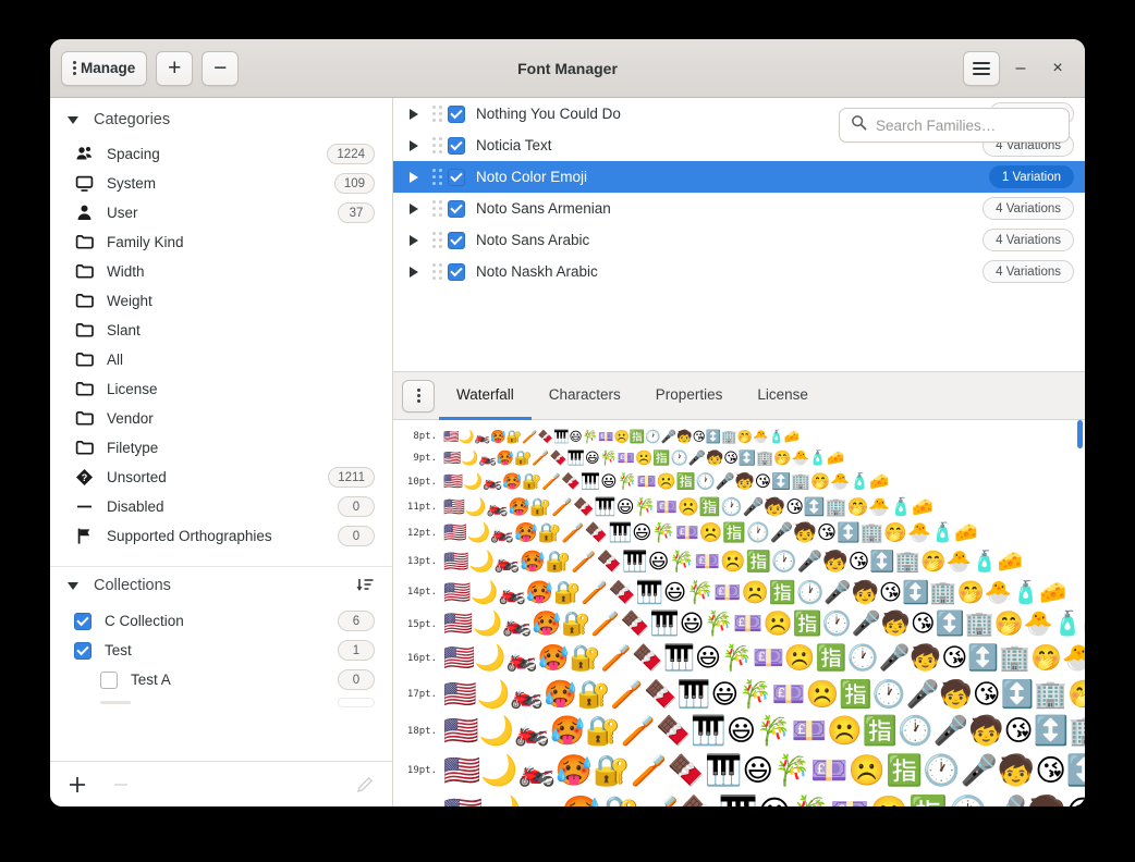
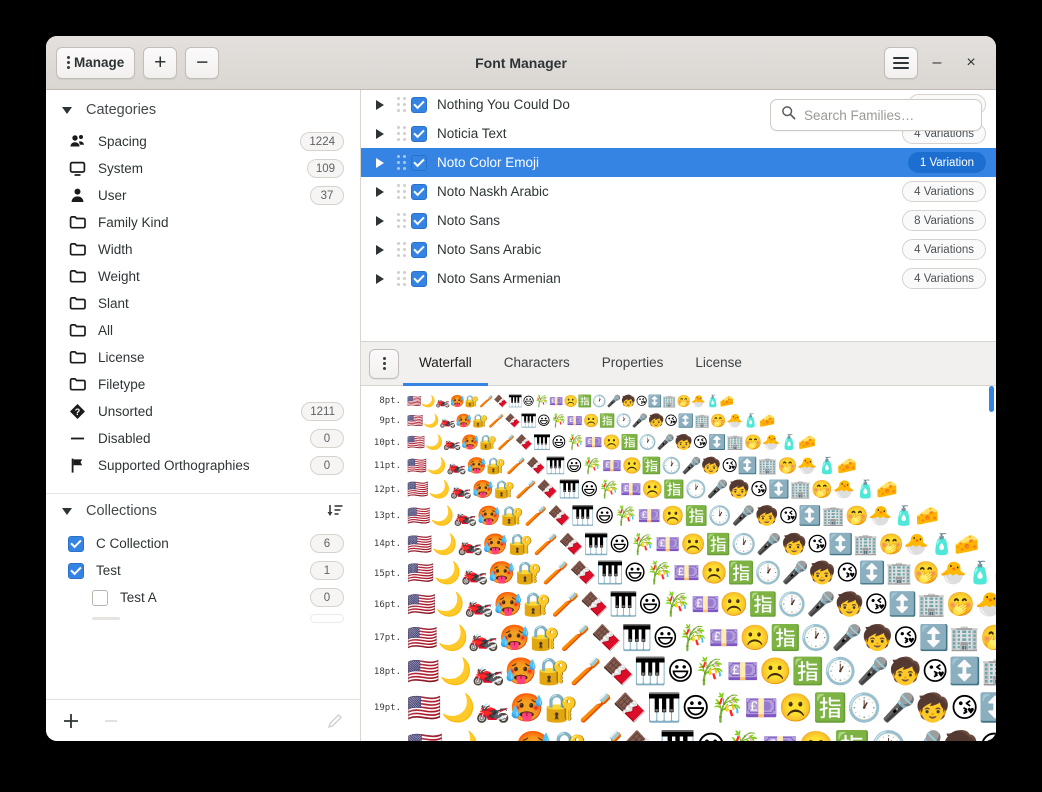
  Manage
  +
  −
  Font Manager
  –
  ×
  Categories
  Spacing
  1224
  System
  109
  User
  37
  Family Kind
  Width
  Weight
  Slant
  All
  License
- Vendor
  Filetype
  ?
  Unsorted
  1211
  Disabled
  0
  Supported Orthographies
  0
  Collections
  C Collection
  6
  Test
  1
  Test A
  0
  Search Families…
  Nothing You Could Do
  Noticia Text
  4 Variations
  Noto Color Emoji
  1 Variation
- Noto Sans Armenian
+ Noto Naskh Arabic
  4 Variations
+ Noto Sans
+ 8 Variations
  Noto Sans Arabic
  4 Variations
- Noto Naskh Arabic
+ Noto Sans Armenian
  4 Variations
  Waterfall
  Characters
  Properties
  License
  8pt.
  9pt.
  10pt.
  11pt.
  12pt.
  13pt.
  14pt.
  15pt.
  16pt.
  17pt.
  18pt.
  19pt.
  🇺🇸🌙🏍️🥵🔐🪥🍫🎹😃🎋💷☹️🈯🕐🎤🧒😘↕️🏢🤭🐣🧴🧀
  🇺🇸🌙🏍️🥵🔐🪥🍫🎹😃🎋💷☹️🈯🕐🎤🧒😘↕️🏢🤭🐣🧴🧀
  🇺🇸🌙🏍️🥵🔐🪥🍫🎹😃🎋💷☹️🈯🕐🎤🧒😘↕️🏢🤭🐣🧴🧀
  🇺🇸🌙🏍️🥵🔐🪥🍫🎹😃🎋💷☹️🈯🕐🎤🧒😘↕️🏢🤭🐣🧴🧀
  🇺🇸🌙🏍️🥵🔐🪥🍫🎹😃🎋💷☹️🈯🕐🎤🧒😘↕️🏢🤭🐣🧴🧀
  🇺🇸🌙🏍️🥵🔐🪥🍫🎹😃🎋💷☹️🈯🕐🎤🧒😘↕️🏢🤭🐣🧴🧀
  🇺🇸🌙🏍️🥵🔐🪥🍫🎹😃🎋💷☹️🈯🕐🎤🧒😘↕️🏢🤭🐣🧴🧀
  🇺🇸🌙🏍️🥵🔐🪥🍫🎹😃🎋💷☹️🈯🕐🎤🧒😘↕️🏢🤭🐣🧴
  🇺🇸🌙🏍️🥵🔐🪥🍫🎹😃🎋💷☹️🈯🕐🎤🧒😘↕️🏢🤭🐣
  🇺🇸🌙🏍️🥵🔐🪥🍫🎹😃🎋💷☹️🈯🕐🎤🧒😘↕️🏢🤭
  🇺🇸🌙🏍️🥵🔐🪥🍫🎹😃🎋💷☹️🈯🕐🎤🧒😘↕️
  🇺🇸🌙🏍️🥵🔐🪥🍫🎹😃🎋💷☹️🈯🕐🎤🧒😘
